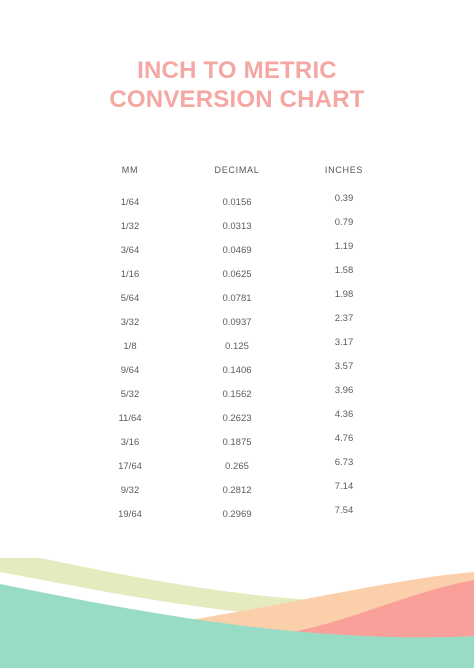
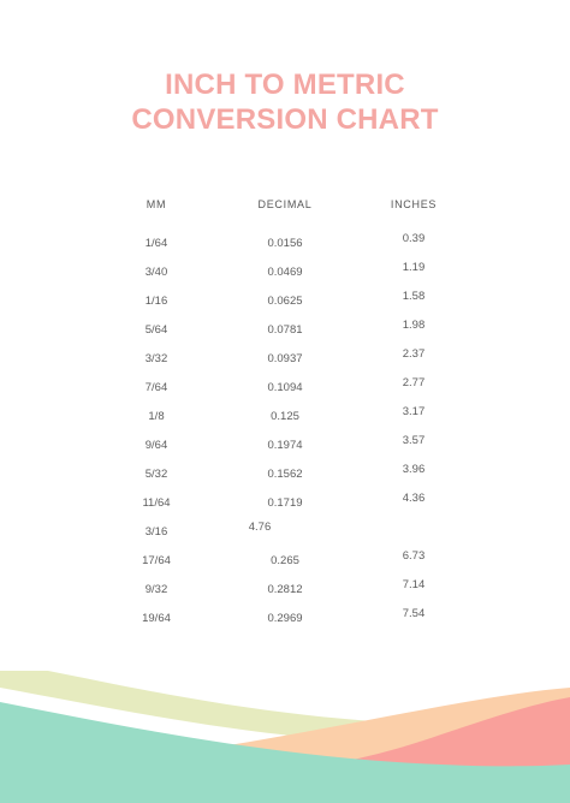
  INCH TO METRIC
  CONVERSION CHART
  MM
  DECIMAL
  INCHES
  1/64
  0.0156
  0.39
- 1/32
- 0.0313
- 0.79
- 3/64
+ 3/40
  0.0469
  1.19
  1/16
  0.0625
  1.58
  5/64
  0.0781
  1.98
  3/32
  0.0937
  2.37
+ 7/64
+ 0.1094
+ 2.77
  1/8
  0.125
  3.17
  9/64
- 0.1406
+ 0.1974
  3.57
  5/32
  0.1562
  3.96
  11/64
- 0.2623
+ 0.1719
  4.36
  3/16
- 0.1875
  4.76
  17/64
  0.265
  6.73
  9/32
  0.2812
  7.14
  19/64
  0.2969
  7.54
